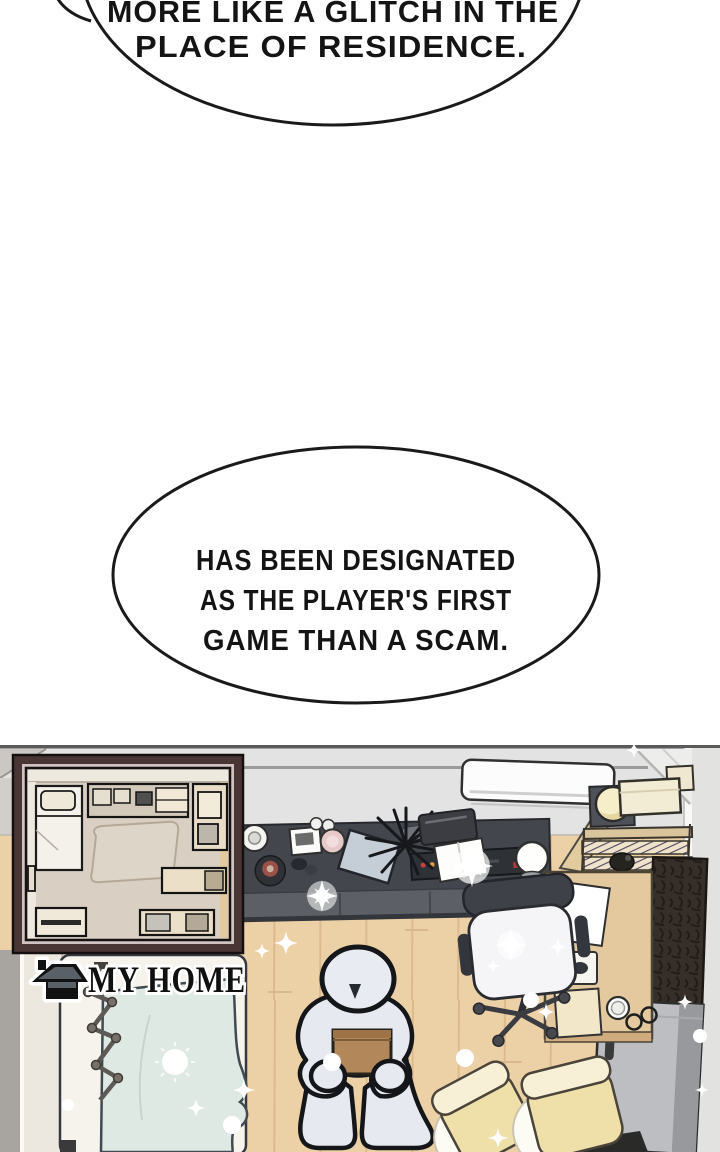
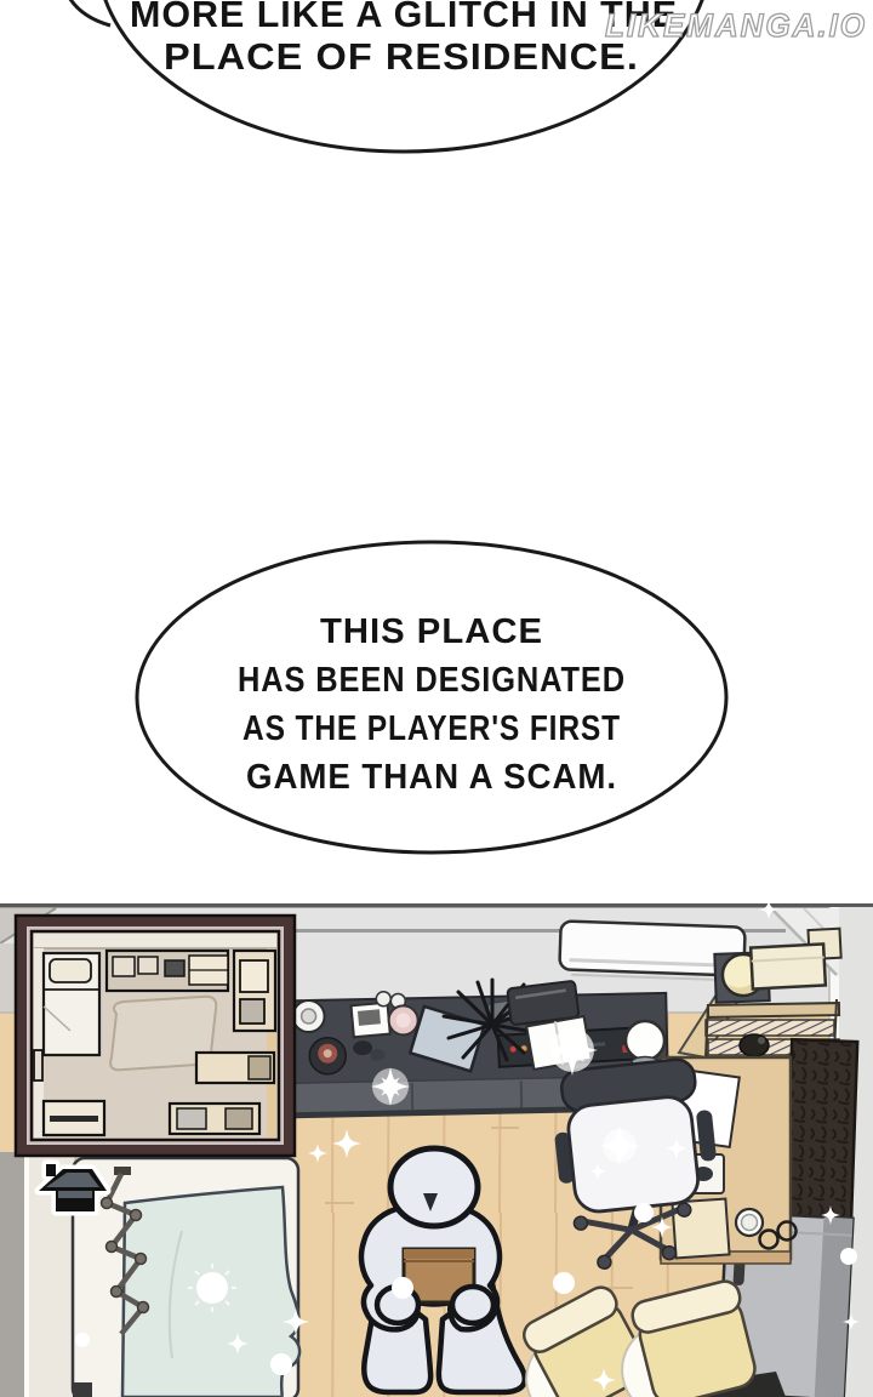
  MORE LIKE A GLITCH IN THE
  PLACE OF RESIDENCE.
+ LIKEMANGA.IO
+ THIS PLACE
  HAS BEEN DESIGNATED
  AS THE PLAYER'S FIRST
  GAME THAN A SCAM.
- MY HOME
